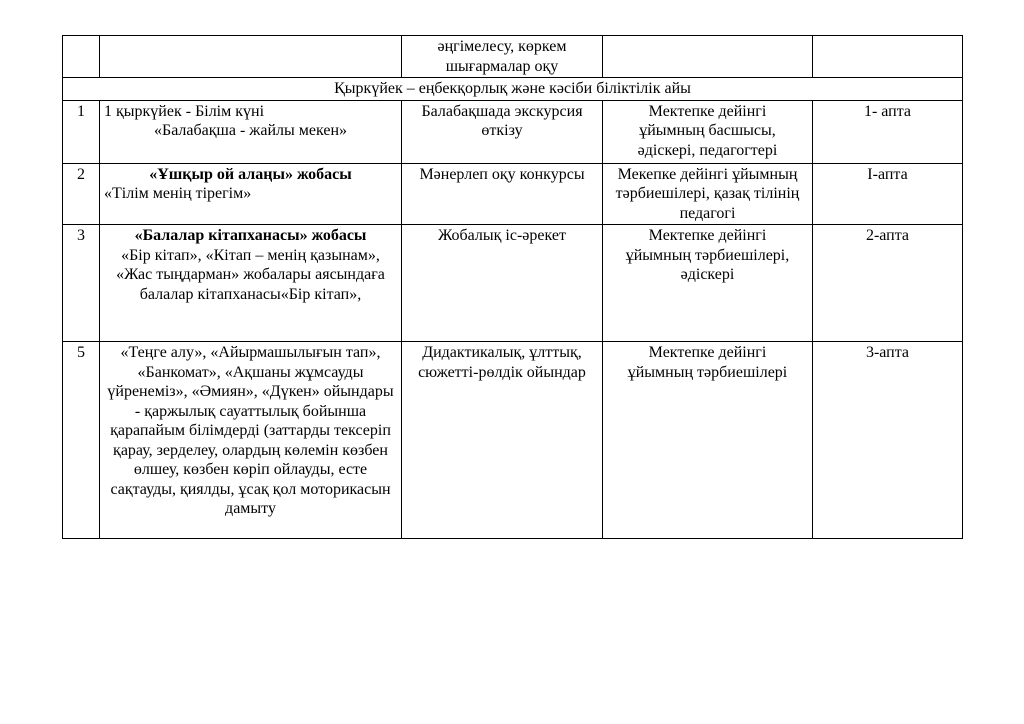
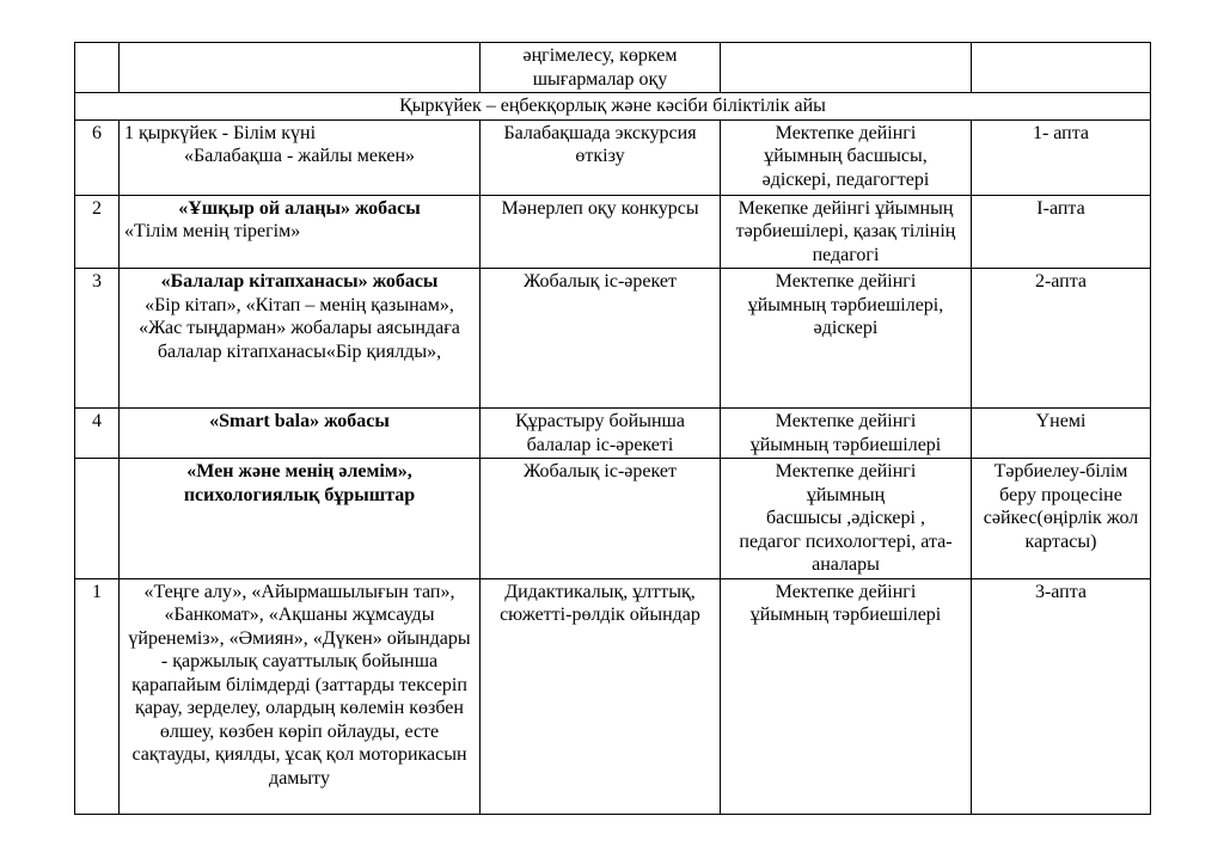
  		әңгімелесу, көркем шығармалар оқу
  Қыркүйек – еңбекқорлық және кәсіби біліктілік айы
- 1	1 қыркүйек - Білім күні «Балабақша - жайлы мекен»	Балабақшада экскурсия өткізу	Мектепке дейінгі ұйымның басшысы, әдіскері, педагогтері	1- апта
+ 6	1 қыркүйек - Білім күні «Балабақша - жайлы мекен»	Балабақшада экскурсия өткізу	Мектепке дейінгі ұйымның басшысы, әдіскері, педагогтері	1- апта
  2	«Ұшқыр ой алаңы» жобасы «Тілім менің тірегім»	Мәнерлеп оқу конкурсы	Мекепке дейінгі ұйымның тәрбиешілері, қазақ тілінің педагогі	І-апта
- 3	«Балалар кітапханасы» жобасы «Бір кітап», «Кітап – менің қазынам», «Жас тыңдарман» жобалары аясындаға балалар кітапханасы«Бір кітап»,	Жобалық іс-әрекет	Мектепке дейінгі ұйымның тәрбиешілері, әдіскері	2-апта
+ 3	«Балалар кітапханасы» жобасы «Бір кітап», «Кітап – менің қазынам», «Жас тыңдарман» жобалары аясындаға балалар кітапханасы«Бір қиялды»,	Жобалық іс-әрекет	Мектепке дейінгі ұйымның тәрбиешілері, әдіскері	2-апта
+ 4	«Smart bala» жобасы	Құрастыру бойынша балалар іс-әрекеті	Мектепке дейінгі ұйымның тәрбиешілері	Үнемі
+ 	«Мен және менің әлемім», психологиялық бұрыштар	Жобалық іс-әрекет	Мектепке дейінгі ұйымның басшысы ,әдіскері , педагог психологтері, ата- аналары	Тәрбиелеу-білім беру процесіне сәйкес(өңірлік жол картасы)
- 5	«Теңге алу», «Айырмашылығын тап», «Банкомат», «Ақшаны жұмсауды үйренеміз», «Әмиян», «Дүкен» ойындары - қаржылық сауаттылық бойынша қарапайым білімдерді (заттарды тексеріп қарау, зерделеу, олардың көлемін көзбен өлшеу, көзбен көріп ойлауды, есте сақтауды, қиялды, ұсақ қол моторикасын дамыту	Дидактикалық, ұлттық, сюжетті-рөлдік ойындар	Мектепке дейінгі ұйымның тәрбиешілері	3-апта
+ 1	«Теңге алу», «Айырмашылығын тап», «Банкомат», «Ақшаны жұмсауды үйренеміз», «Әмиян», «Дүкен» ойындары - қаржылық сауаттылық бойынша қарапайым білімдерді (заттарды тексеріп қарау, зерделеу, олардың көлемін көзбен өлшеу, көзбен көріп ойлауды, есте сақтауды, қиялды, ұсақ қол моторикасын дамыту	Дидактикалық, ұлттық, сюжетті-рөлдік ойындар	Мектепке дейінгі ұйымның тәрбиешілері	3-апта
